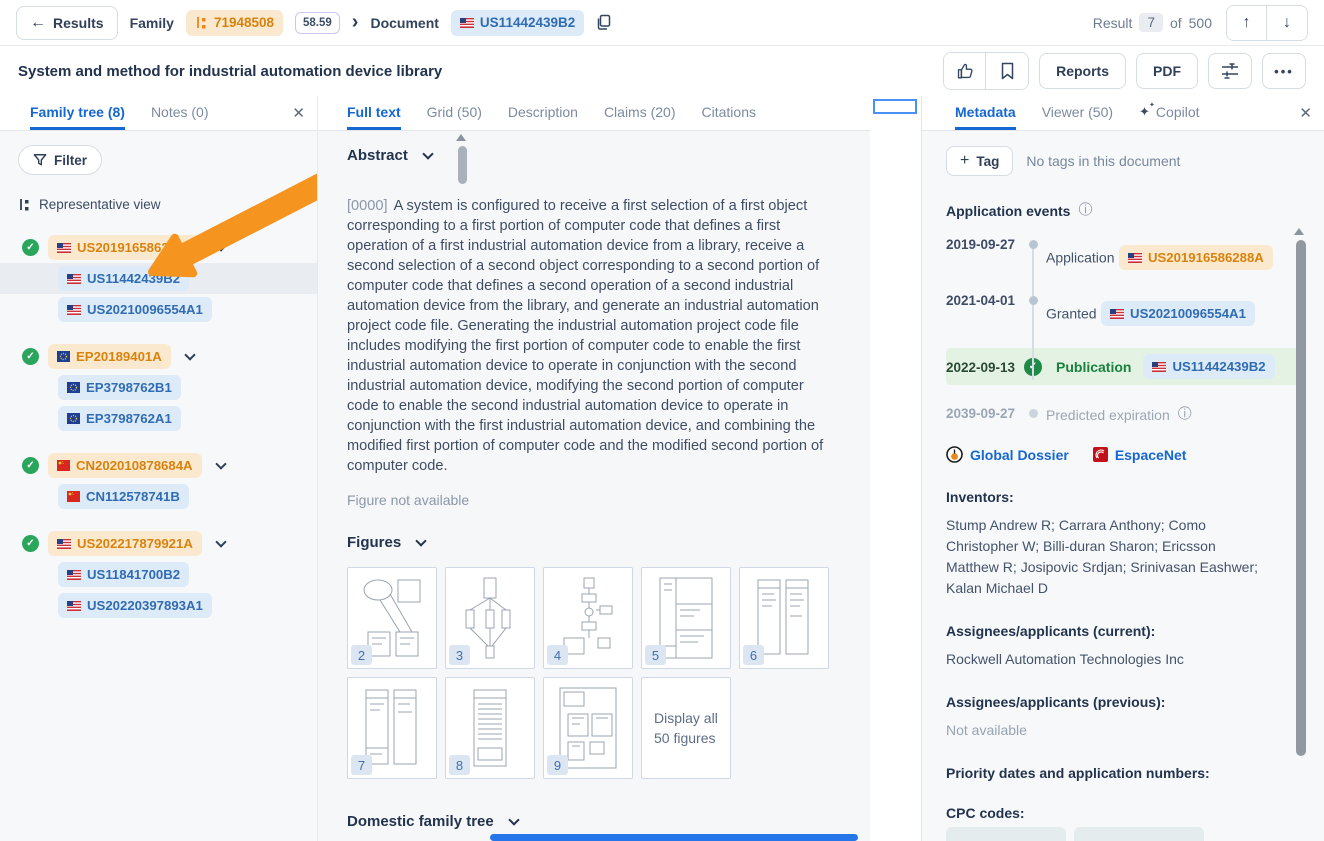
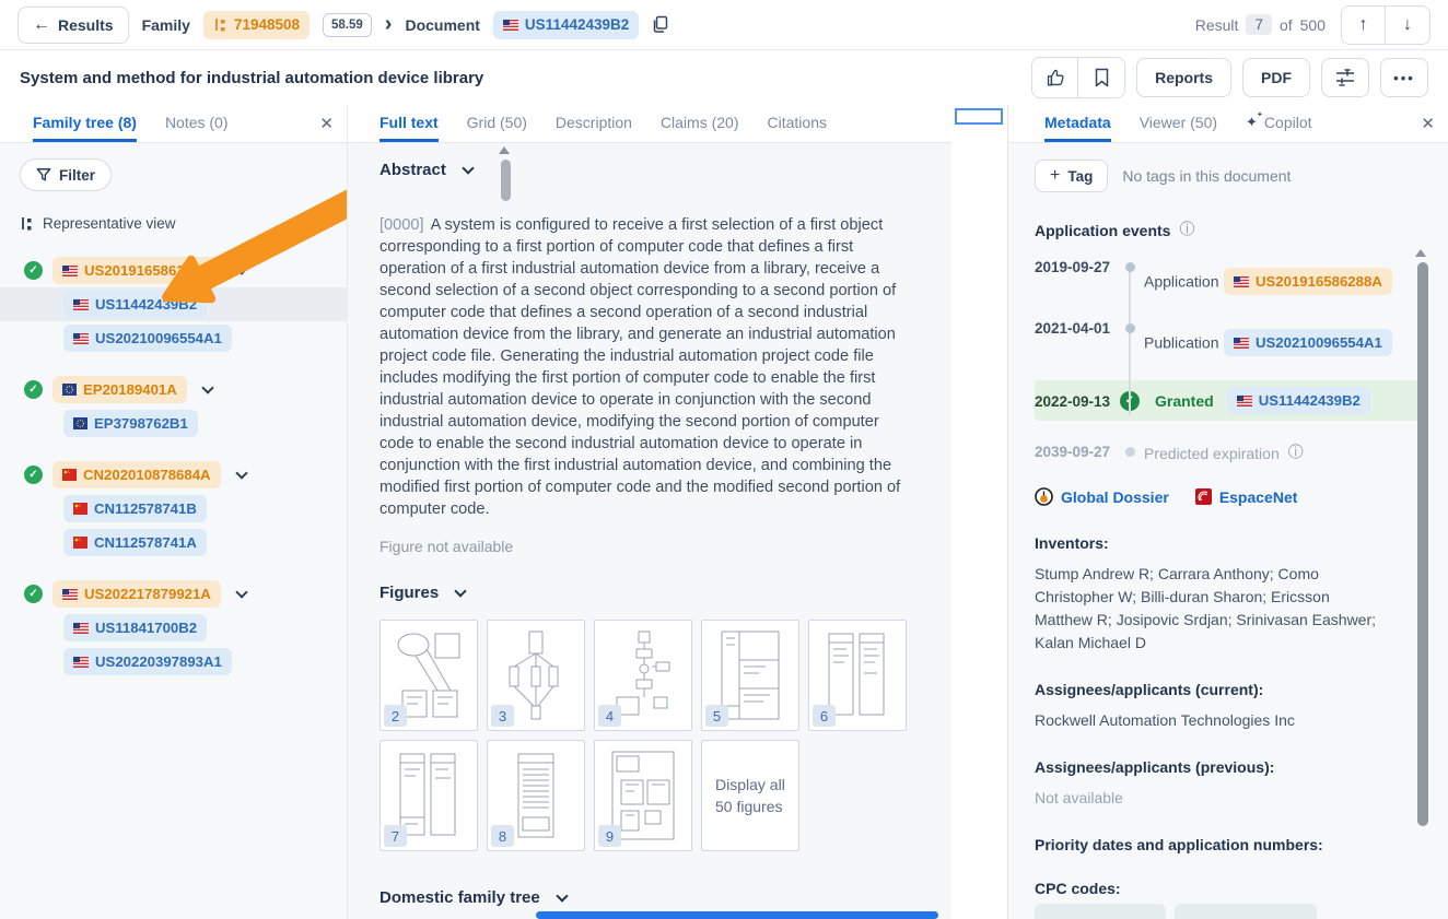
  Results
  Family
  71948508
  58.59
  Document
  US11442439B2
  Result
  7
  of
  500
  System and method for industrial automation device library
  Reports
  PDF
  Family tree (8)
  Notes (0)
  Filter
  Representative view
  US201916586
  US11442439B2
  US20210096554A1
  EP20189401A
  EP3798762B1
- EP3798762A1
  CN202010878684A
  CN112578741B
+ CN112578741A
  US202217879921A
  US11841700B2
  US20220397893A1
  Full text
  Grid (50)
  Description
  Claims (20)
  Citations
  Abstract
  [0000] A system is configured to receive a first selection of a first object corresponding to a first portion of computer code that defines a first operation of a first industrial automation device from a library, receive a second selection of a second object corresponding to a second portion of computer code that defines a second operation of a second industrial automation device from the library, and generate an industrial automation project code file. Generating the industrial automation project code file includes modifying the first portion of computer code to enable the first industrial automation device to operate in conjunction with the second industrial automation device, modifying the second portion of computer code to enable the second industrial automation device to operate in conjunction with the first industrial automation device, and combining the modified first portion of computer code and the modified second portion of computer code.
  Figure not available
  Figures
  2
  3
  4
  5
  6
  7
  8
  9
  Display all 50 figures
  Domestic family tree
  Metadata
  Viewer (50)
  Copilot
  Tag
  No tags in this document
  Application events
  2019-09-27
  Application
  US201916586288A
  2021-04-01
- Granted
+ Publication
  US20210096554A1
  2022-09-13
- Publication
+ Granted
  US11442439B2
  2039-09-27
  Predicted expiration
  Global Dossier
  EspaceNet
  Inventors:
  Stump Andrew R; Carrara Anthony; Como Christopher W; Billi-duran Sharon; Ericsson Matthew R; Josipovic Srdjan; Srinivasan Eashwer; Kalan Michael D
  Assignees/applicants (current):
  Rockwell Automation Technologies Inc
  Assignees/applicants (previous):
  Not available
  Priority dates and application numbers:
  CPC codes:
